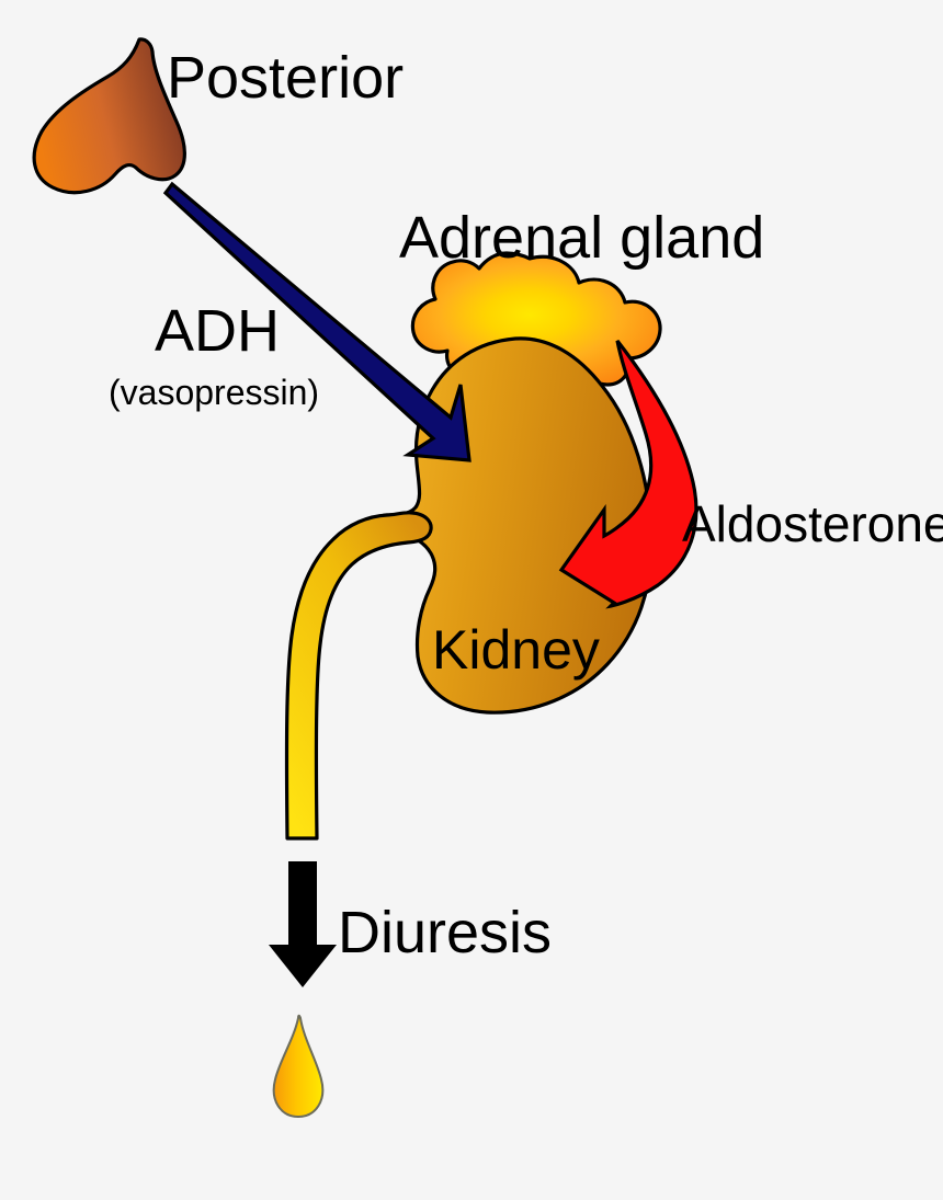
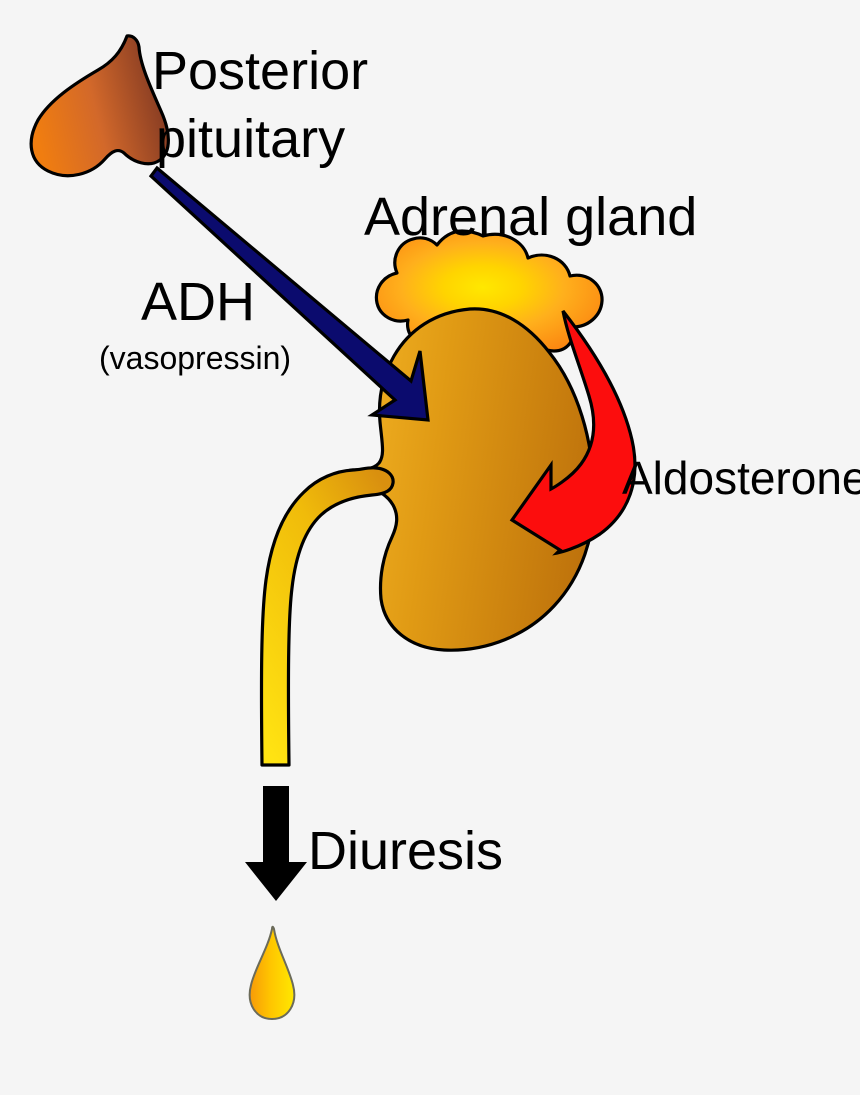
  Posterior
+ pituitary
  Adrenal gland
- Kidney
  ADH
  (vasopressin)
  Aldosterone
  Diuresis
